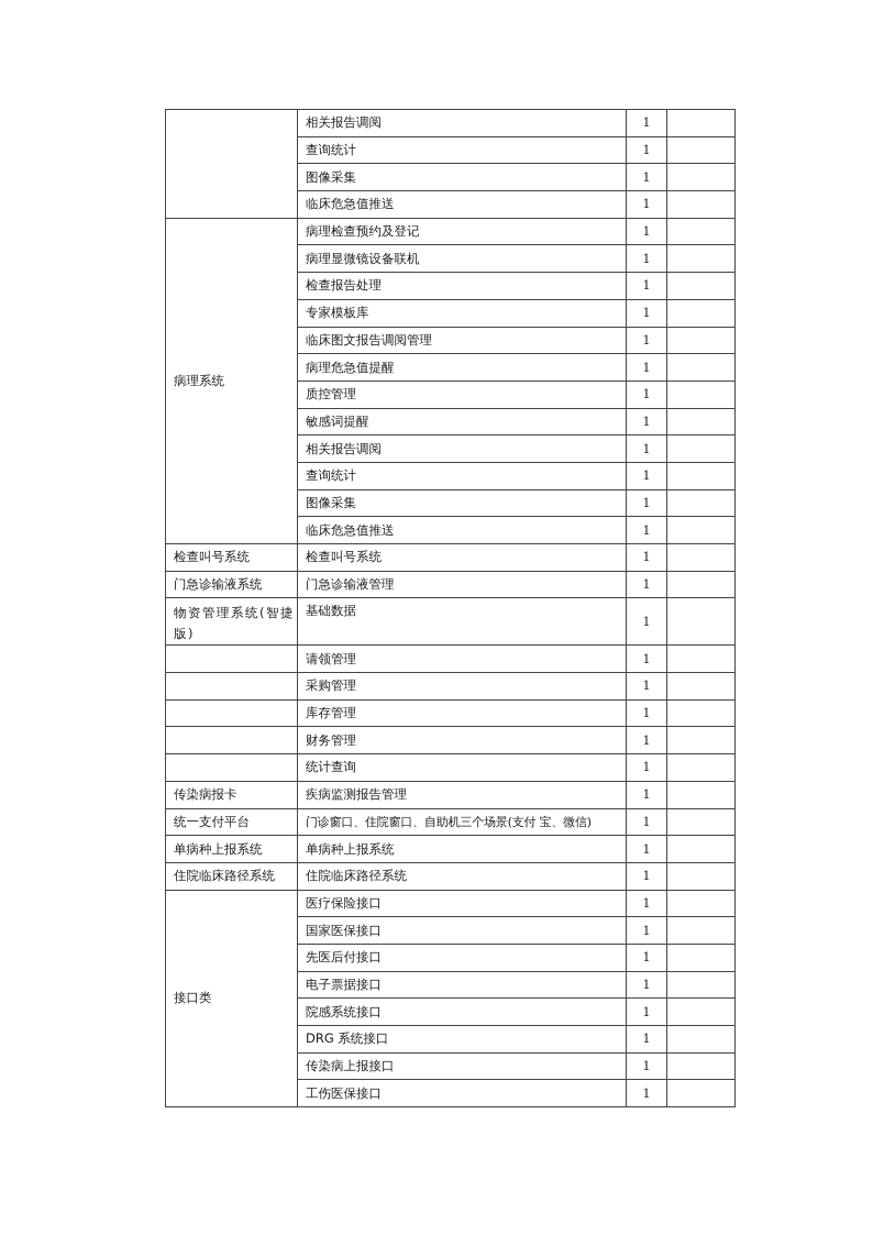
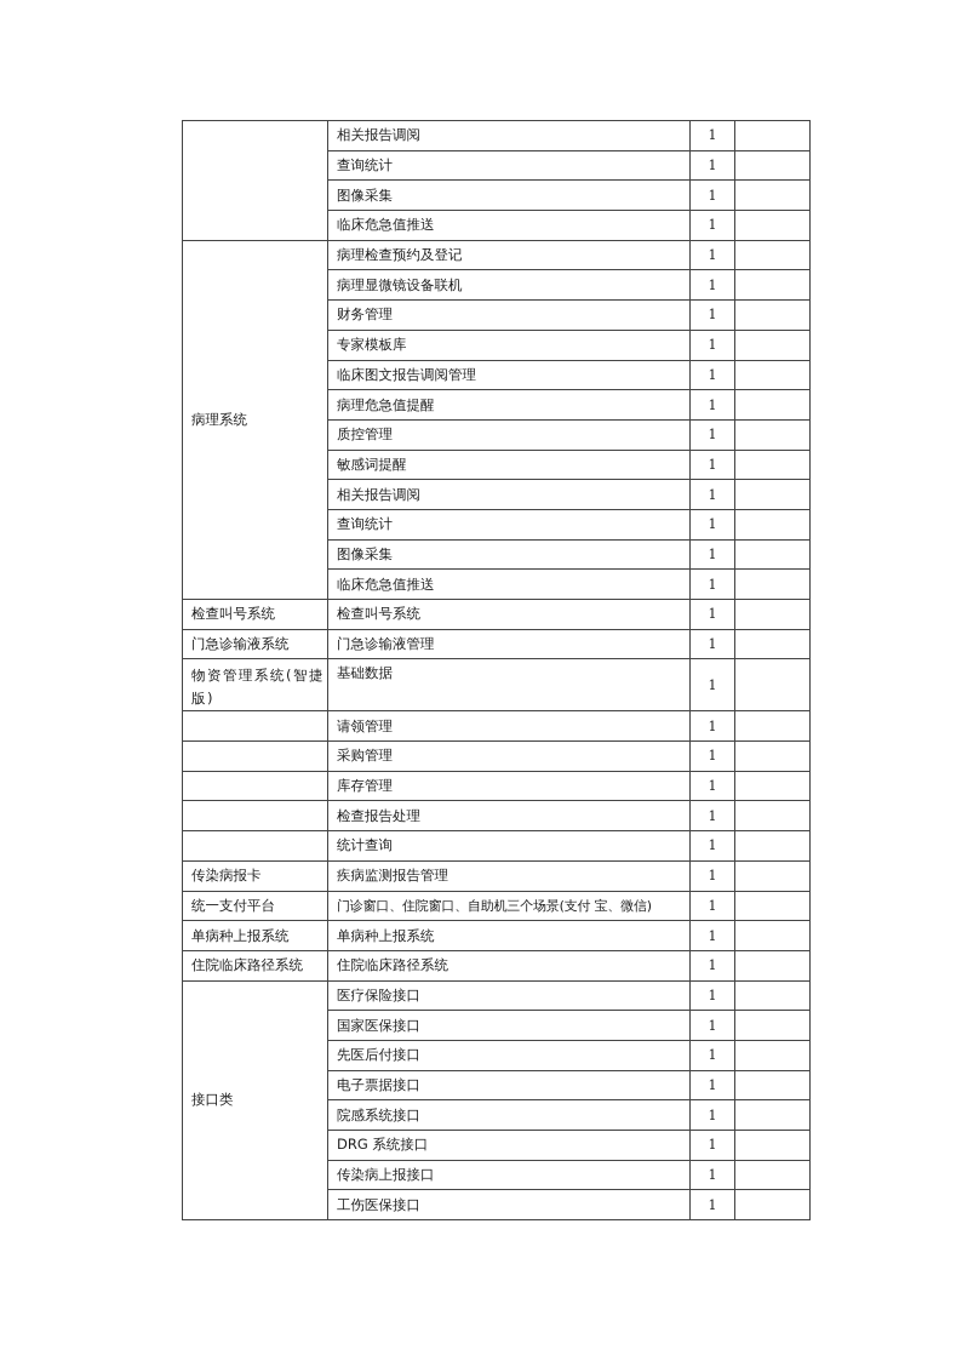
  	相关报告调阅	1
  查询统计	1
  图像采集	1
  临床危急值推送	1
  病理系统	病理检查预约及登记	1
  病理显微镜设备联机	1
- 检查报告处理	1
+ 财务管理	1
  专家模板库	1
  临床图文报告调阅管理	1
  病理危急值提醒	1
  质控管理	1
  敏感词提醒	1
  相关报告调阅	1
  查询统计	1
  图像采集	1
  临床危急值推送	1
  检查叫号系统	检查叫号系统	1
  门急诊输液系统	门急诊输液管理	1
  物资管理系统(智捷版)	基础数据	1
  	请领管理	1
  	采购管理	1
  	库存管理	1
- 	财务管理	1
+ 	检查报告处理	1
  	统计查询	1
  传染病报卡	疾病监测报告管理	1
  统一支付平台	门诊窗口、住院窗口、自助机三个场景(支付 宝、微信)	1
  单病种上报系统	单病种上报系统	1
  住院临床路径系统	住院临床路径系统	1
  接口类	医疗保险接口	1
  国家医保接口	1
  先医后付接口	1
  电子票据接口	1
  院感系统接口	1
  DRG 系统接口	1
  传染病上报接口	1
  工伤医保接口	1
